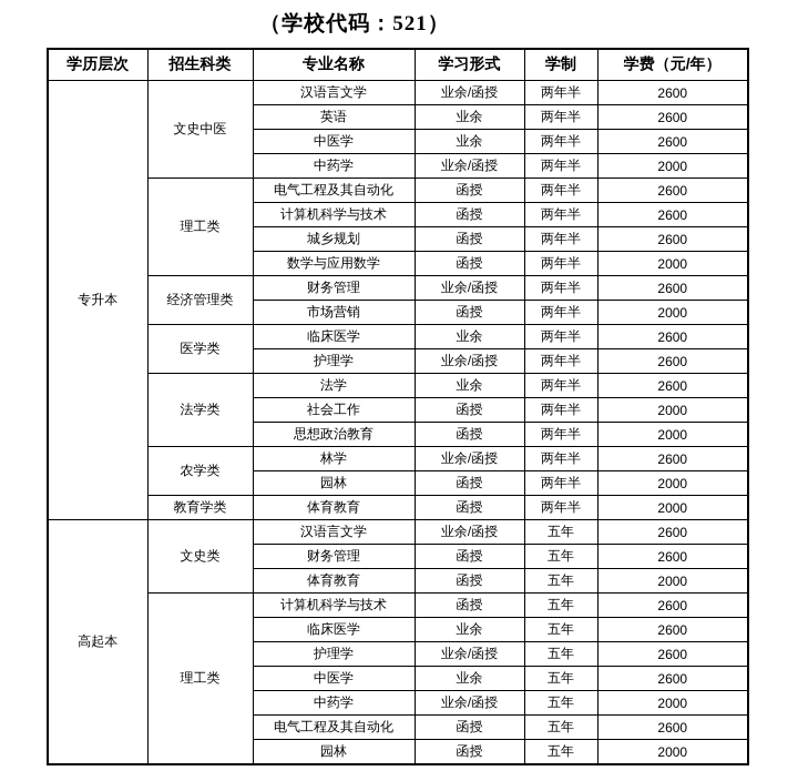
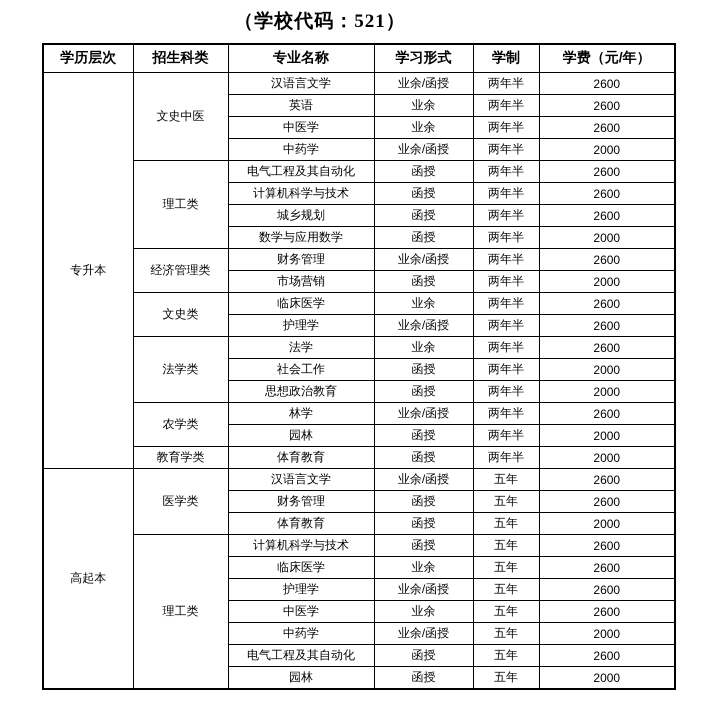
  （学校代码：521）
  学历层次	招生科类	专业名称	学习形式	学制	学费（元/年）
  专升本	文史中医	汉语言文学	业余/函授	两年半	2600
  英语	业余	两年半	2600
  中医学	业余	两年半	2600
  中药学	业余/函授	两年半	2000
  理工类	电气工程及其自动化	函授	两年半	2600
  计算机科学与技术	函授	两年半	2600
  城乡规划	函授	两年半	2600
  数学与应用数学	函授	两年半	2000
  经济管理类	财务管理	业余/函授	两年半	2600
  市场营销	函授	两年半	2000
- 医学类	临床医学	业余	两年半	2600
+ 文史类	临床医学	业余	两年半	2600
  护理学	业余/函授	两年半	2600
  法学类	法学	业余	两年半	2600
  社会工作	函授	两年半	2000
  思想政治教育	函授	两年半	2000
  农学类	林学	业余/函授	两年半	2600
  园林	函授	两年半	2000
  教育学类	体育教育	函授	两年半	2000
- 高起本	文史类	汉语言文学	业余/函授	五年	2600
+ 高起本	医学类	汉语言文学	业余/函授	五年	2600
  财务管理	函授	五年	2600
  体育教育	函授	五年	2000
  理工类	计算机科学与技术	函授	五年	2600
  临床医学	业余	五年	2600
  护理学	业余/函授	五年	2600
  中医学	业余	五年	2600
  中药学	业余/函授	五年	2000
  电气工程及其自动化	函授	五年	2600
  园林	函授	五年	2000
